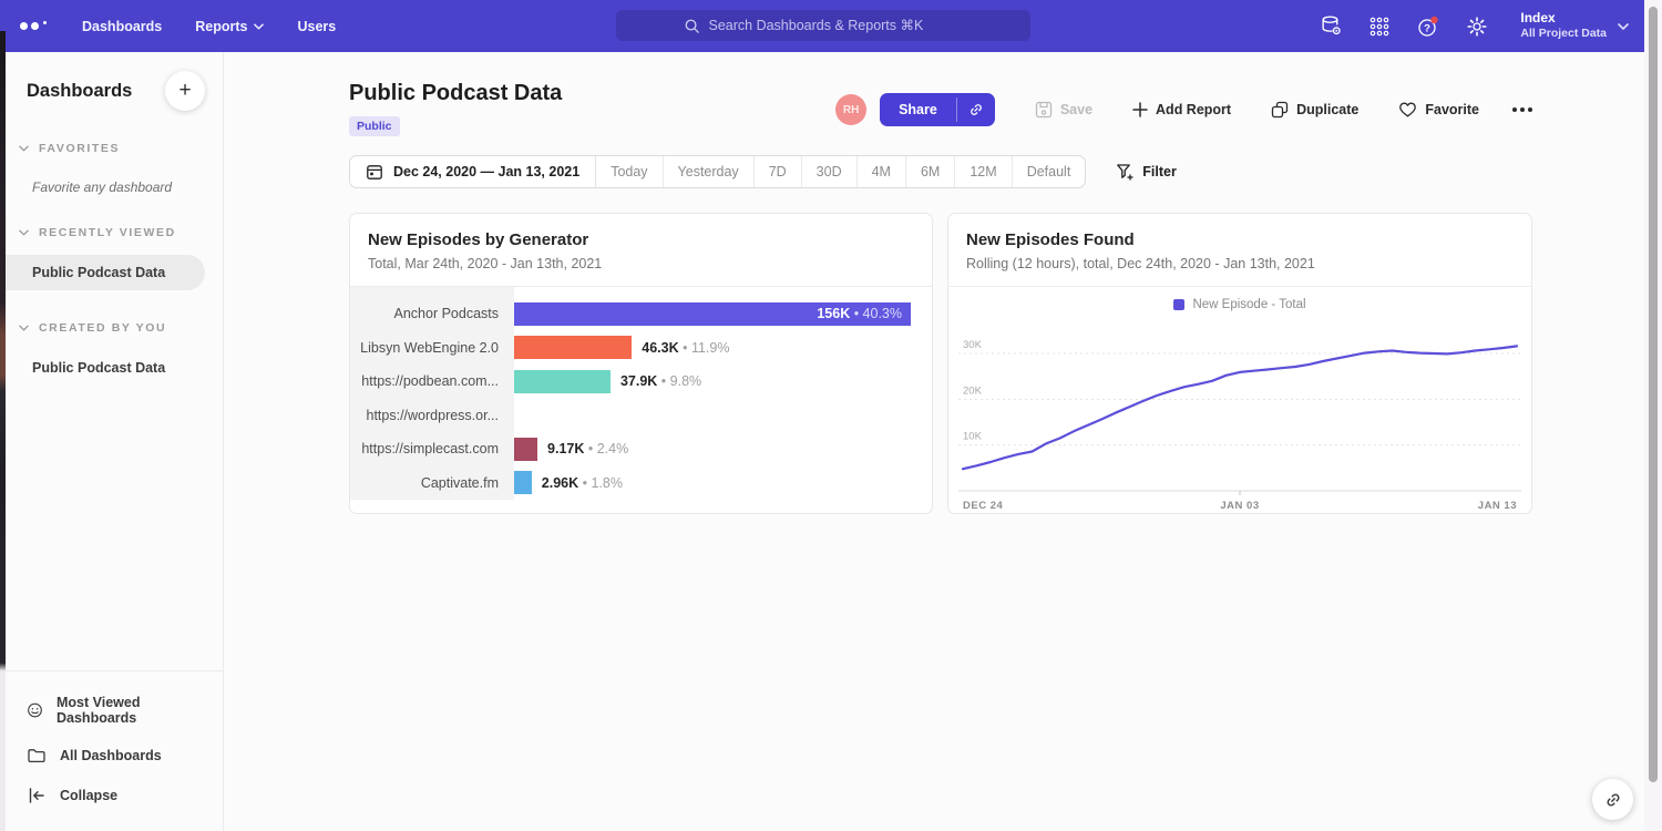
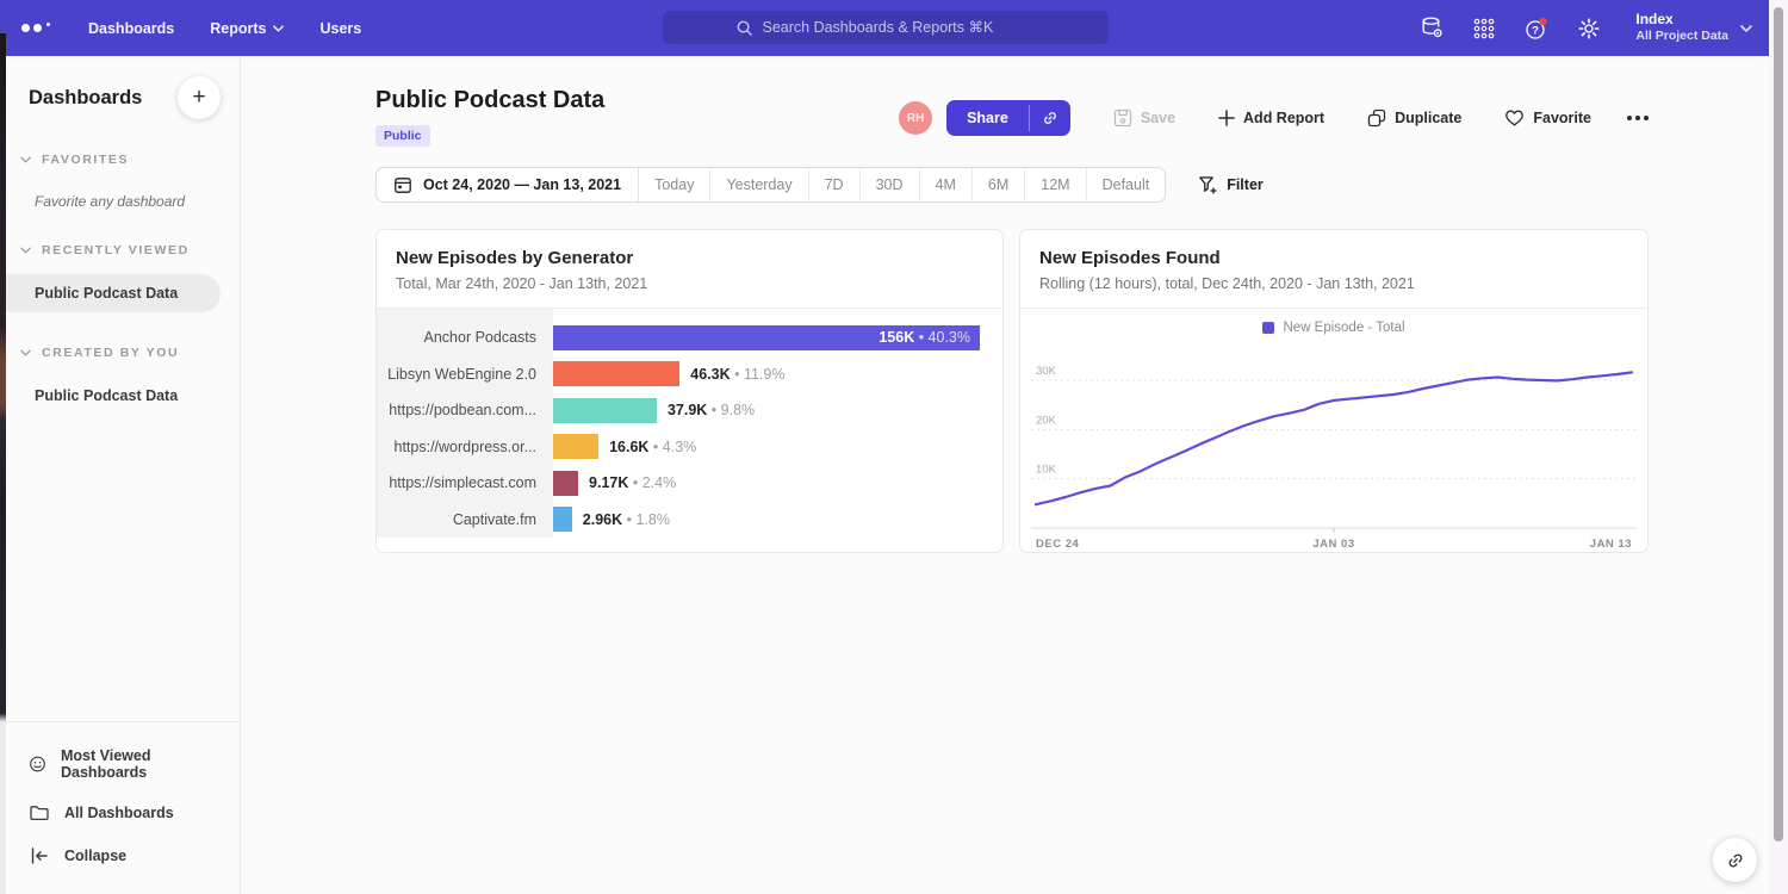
  Dashboards
  Reports
  Users
  Search Dashboards & Reports ⌘K
  ?
  Index
  All Project Data
  Dashboards
  +
  FAVORITES
  Favorite any dashboard
  RECENTLY VIEWED
  Public Podcast Data
  CREATED BY YOU
  Public Podcast Data
  Most Viewed Dashboards
  All Dashboards
  Collapse
  Public Podcast Data
  Public
  RH
  Share
  Save
  Add Report
  Duplicate
  Favorite
- Dec 24, 2020 — Jan 13, 2021
+ Oct 24, 2020 — Jan 13, 2021
  Today
  Yesterday
  7D
  30D
  4M
  6M
  12M
  Default
  Filter
  New Episodes by Generator
  Total, Mar 24th, 2020 - Jan 13th, 2021
  Anchor Podcasts
  156K • 40.3%
  Libsyn WebEngine 2.0
  46.3K • 11.9%
  https://podbean.com...
  37.9K • 9.8%
  https://wordpress.or...
+ 16.6K • 4.3%
  https://simplecast.com
  9.17K • 2.4%
  Captivate.fm
  2.96K • 1.8%
  New Episodes Found
  Rolling (12 hours), total, Dec 24th, 2020 - Jan 13th, 2021
  New Episode - Total
  10K
  20K
  30K
  DEC 24
  JAN 03
  JAN 13
